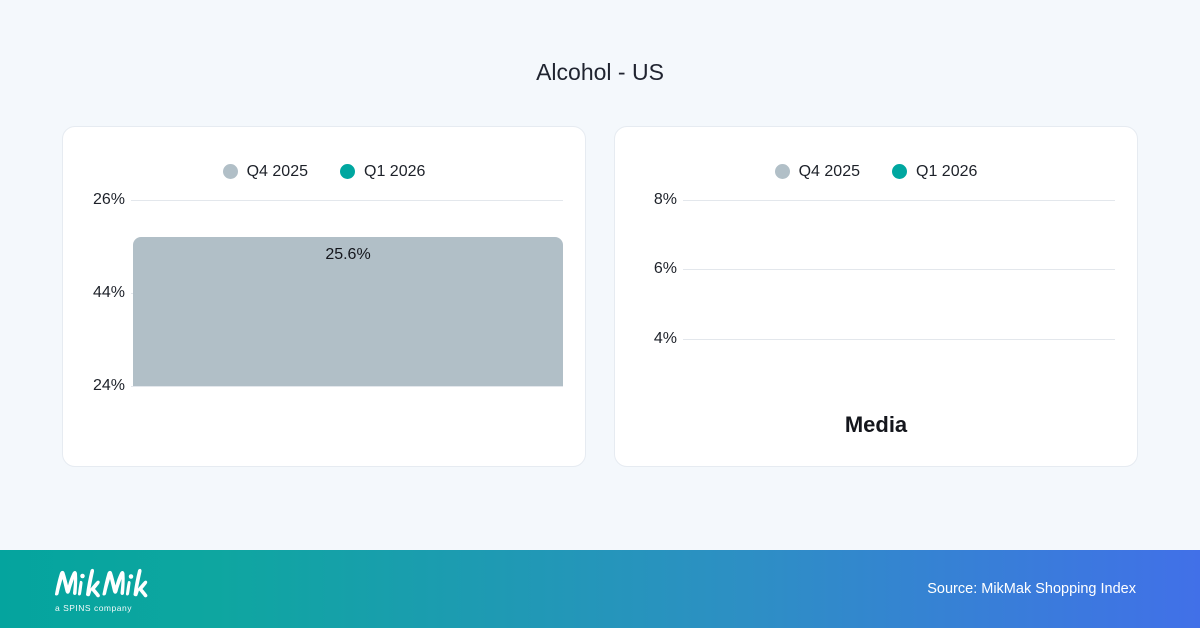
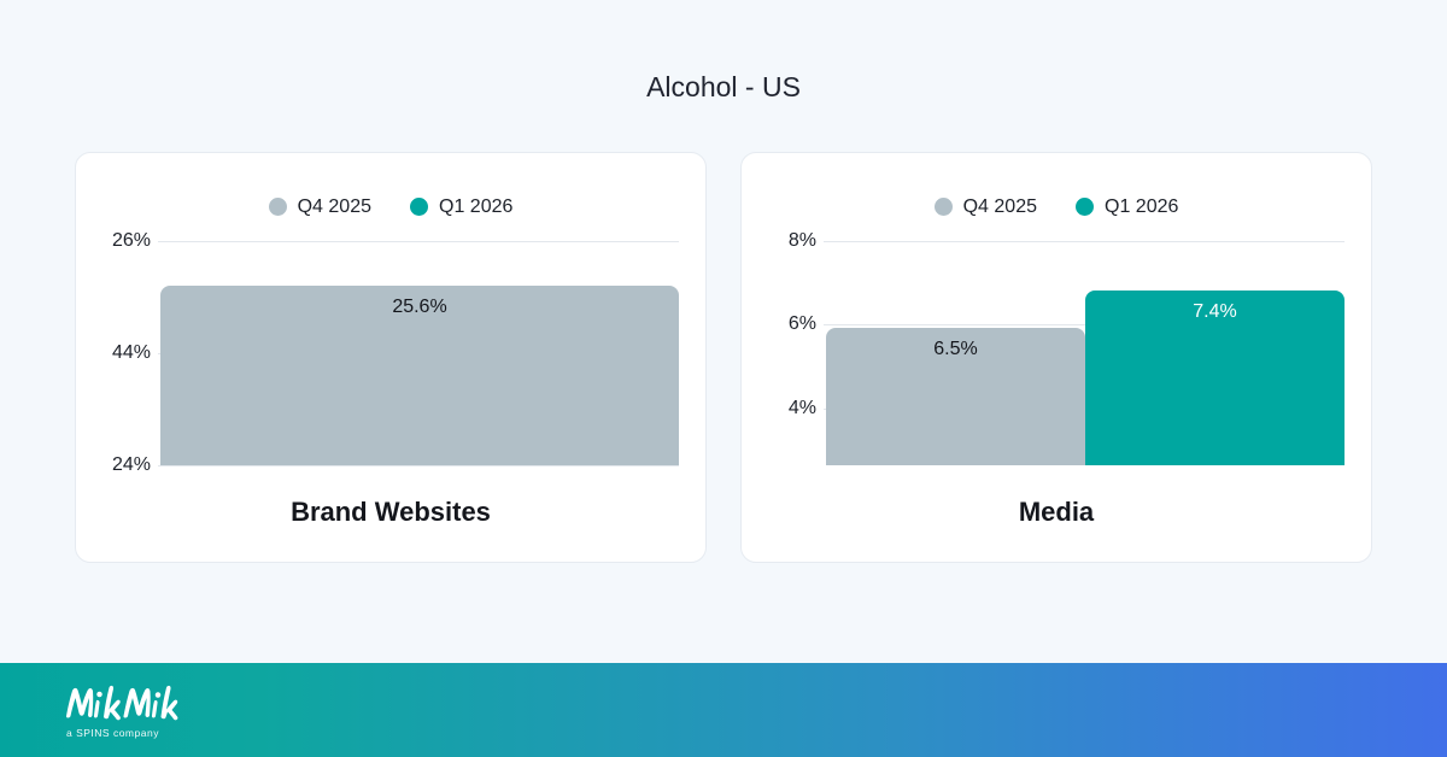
  Alcohol - US
  Q4 2025
  Q1 2026
  26%
  44%
  24%
  25.6%
+ Brand Websites
  Q4 2025
  Q1 2026
  8%
  6%
  4%
+ 6.5%
+ 7.4%
  Media
  a SPINS company
- Source: MikMak Shopping Index
